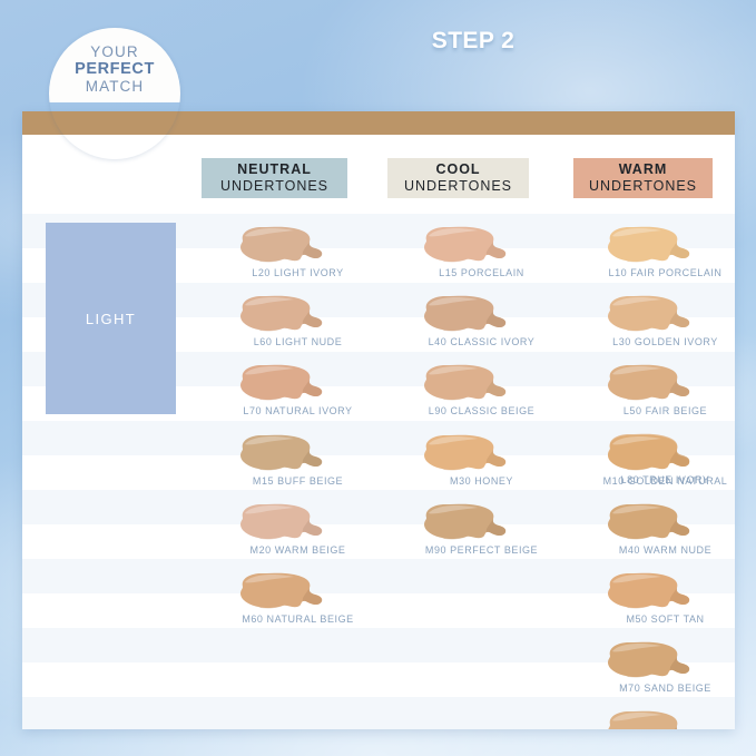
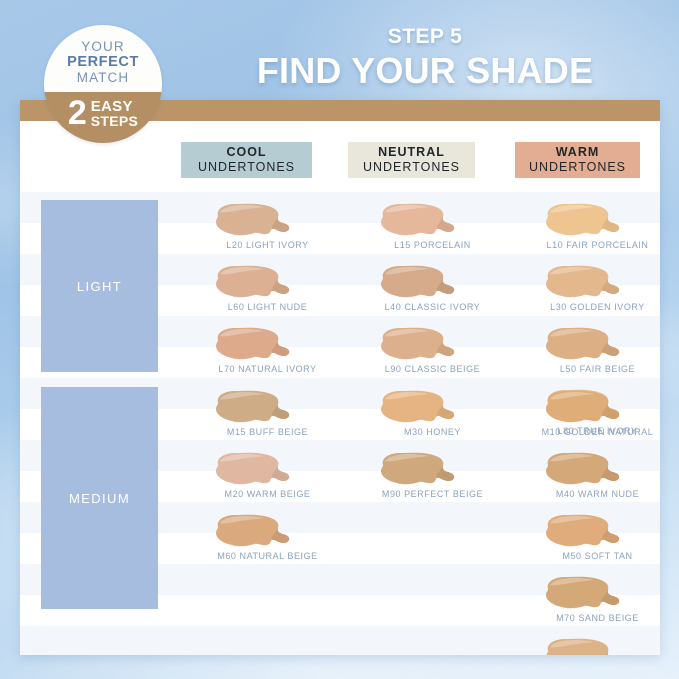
- STEP 2
+ STEP 5
+ FIND YOUR SHADE
  YOUR
  PERFECT
  MATCH
+ 2
+ EASY
+ STEPS
- NEUTRAL
+ COOL
  UNDERTONES
- COOL
+ NEUTRAL
  UNDERTONES
  WARM
  UNDERTONES
  LIGHT
+ MEDIUM
  L20 LIGHT IVORY
  L60 LIGHT NUDE
  L70 NATURAL IVORY
  L15 PORCELAIN
  L40 CLASSIC IVORY
  L90 CLASSIC BEIGE
  L10 FAIR PORCELAIN
  L30 GOLDEN IVORY
  L50 FAIR BEIGE
  L80 TRUE IVORY
  M15 BUFF BEIGE
  M20 WARM BEIGE
  M60 NATURAL BEIGE
  M30 HONEY
  M90 PERFECT BEIGE
  M10 GOLDEN NATURAL
  M40 WARM NUDE
  M50 SOFT TAN
  M70 SAND BEIGE
